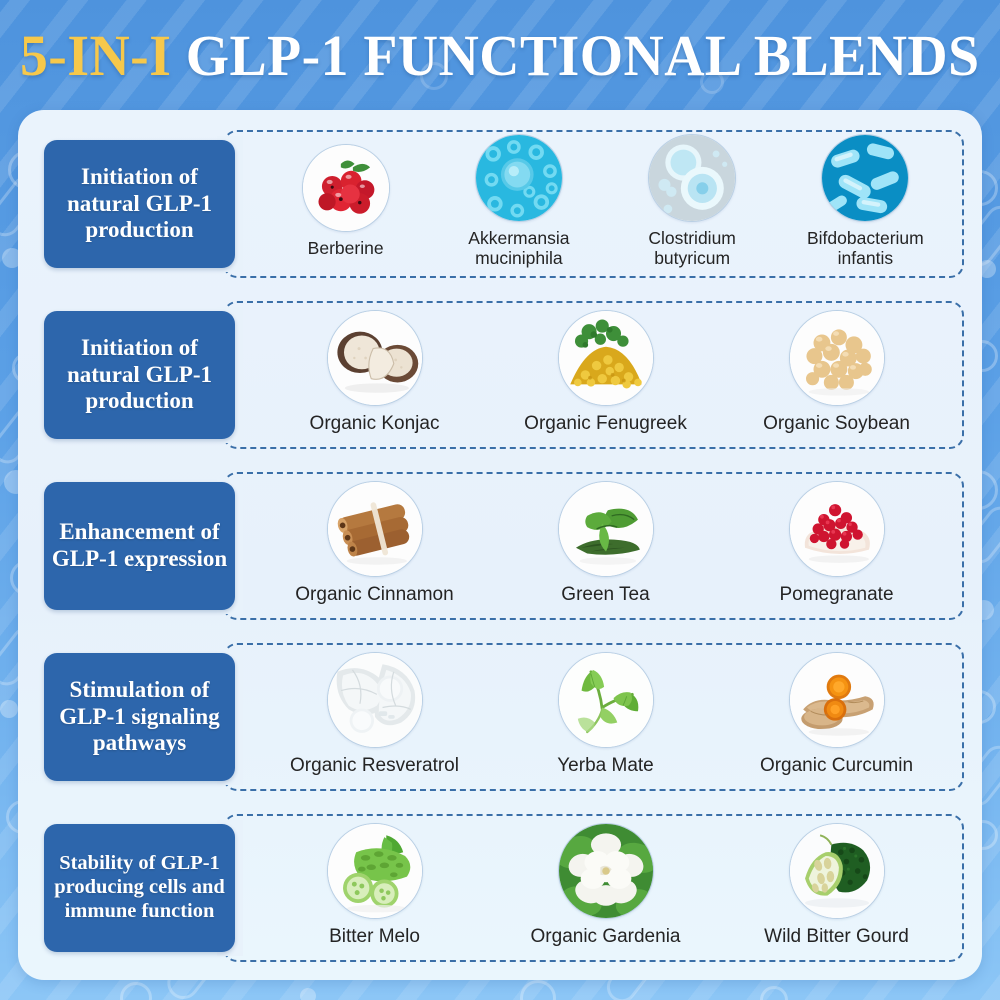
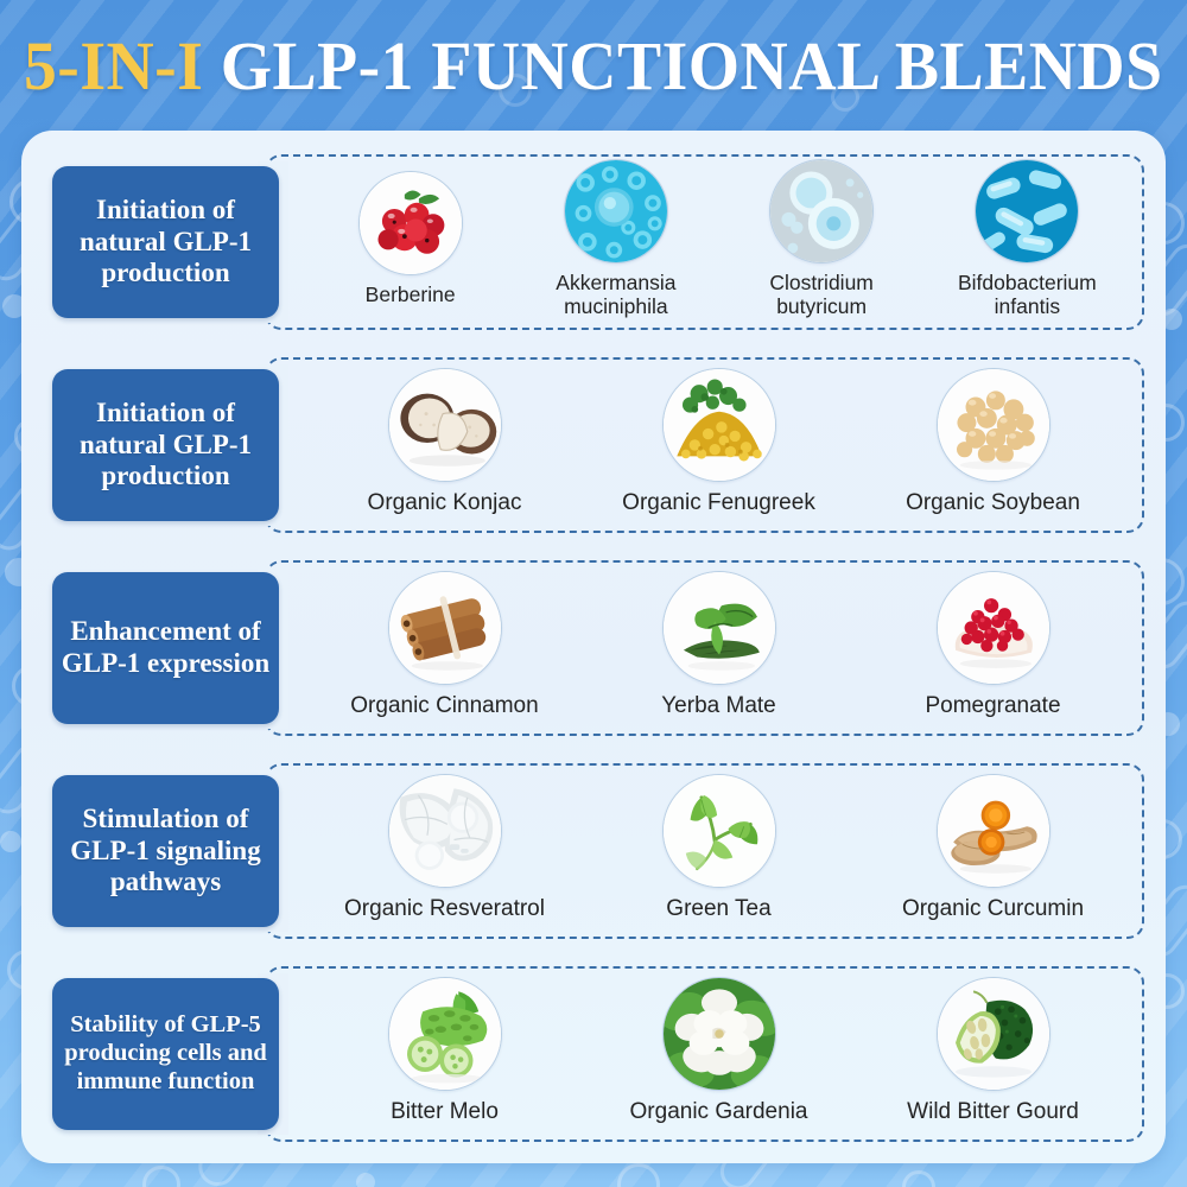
  5-IN-I GLP-1 FUNCTIONAL BLENDS
  Initiation of natural GLP-1 production
  Berberine
  Akkermansia
  muciniphila
  Clostridium
  butyricum
  Bifdobacterium
  infantis
  Initiation of natural GLP-1 production
  Organic Konjac
  Organic Fenugreek
  Organic Soybean
  Enhancement of GLP-1 expression
  Organic Cinnamon
- Green Tea
+ Yerba Mate
  Pomegranate
  Stimulation of GLP-1 signaling pathways
  Organic Resveratrol
- Yerba Mate
+ Green Tea
  Organic Curcumin
- Stability of GLP-1 producing cells and immune function
+ Stability of GLP-5 producing cells and immune function
  Bitter Melo
  Organic Gardenia
  Wild Bitter Gourd
